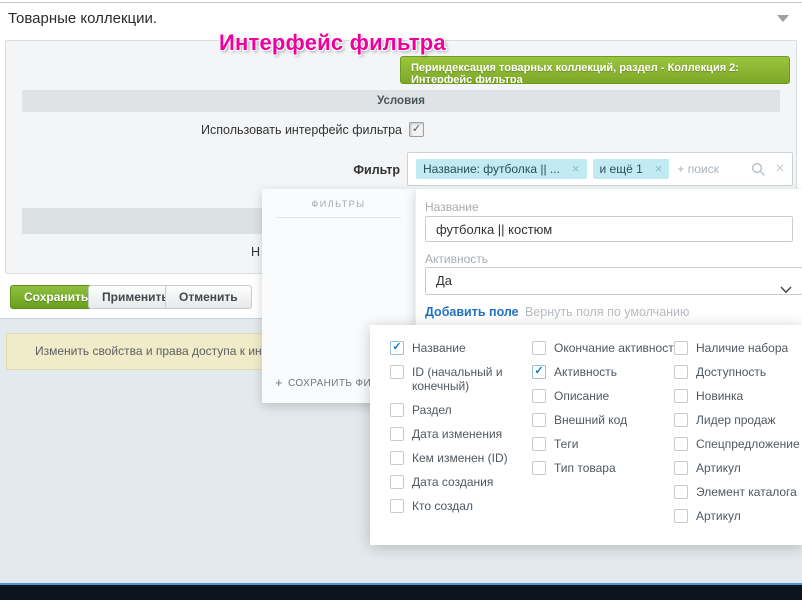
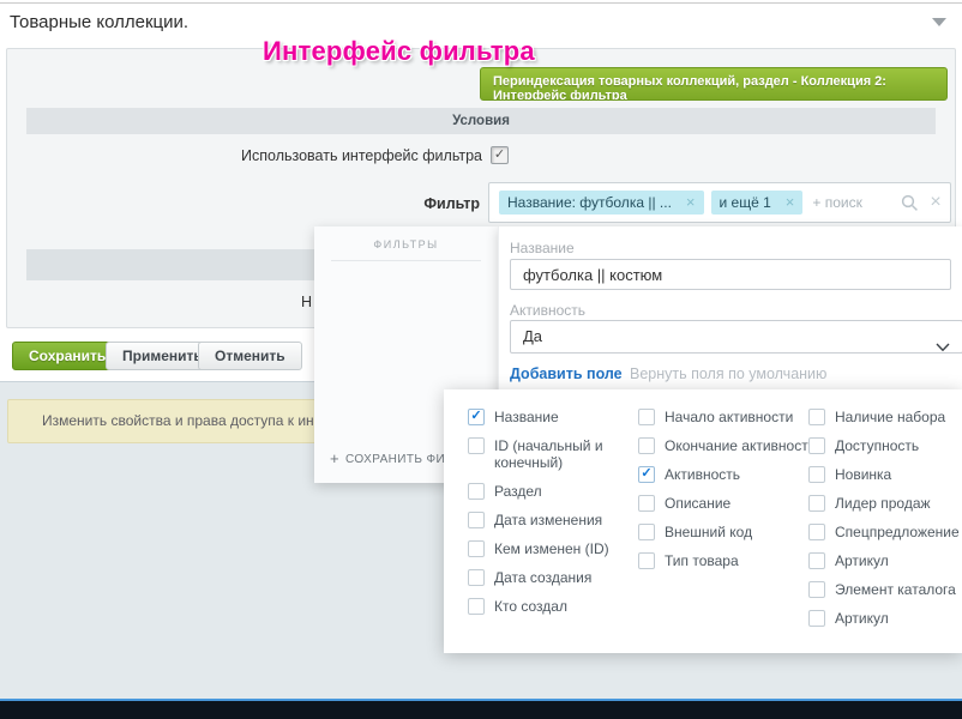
  Товарные коллекции.
  Периндексация товарных коллекций, раздел - Коллекция 2: Интерфейс фильтра
  Интерфейс фильтра
  Условия
  Использовать интерфейс фильтра
  ✓
  Фильтр
  Название: футболка || ...
  ×
  и ещё 1
  ×
  + поиск
  ×
  Н
  Сохранить
  Применит
  Отменить
  Изменить свойства и права доступа к ин
  ФИЛЬТРЫ
  + СОХРАНИТЬ ФИ
  Название
  футболка || костюм
  Активность
  Да
  Добавить поле
  Вернуть поля по умолчанию
  ✓
  Название
  ID (начальный и конечный)
  Раздел
  Дата изменения
  Кем изменен (ID)
  Дата создания
  Кто создал
+ Начало активности
  Окончание активност
  ✓
  Активность
  Описание
  Внешний код
- Теги
  Тип товара
  Наличие набора
  Доступность
  Новинка
  Лидер продаж
  Спецпредложение
  Артикул
  Элемент каталога
  Артикул
